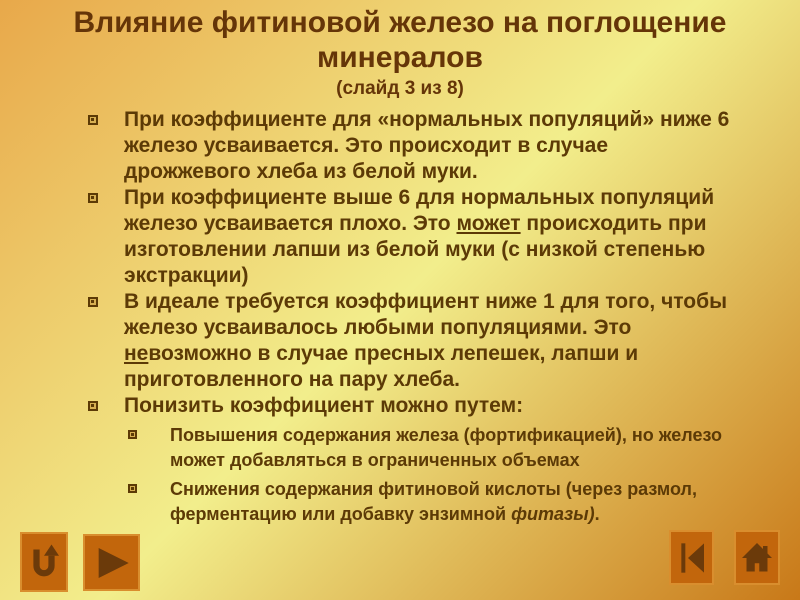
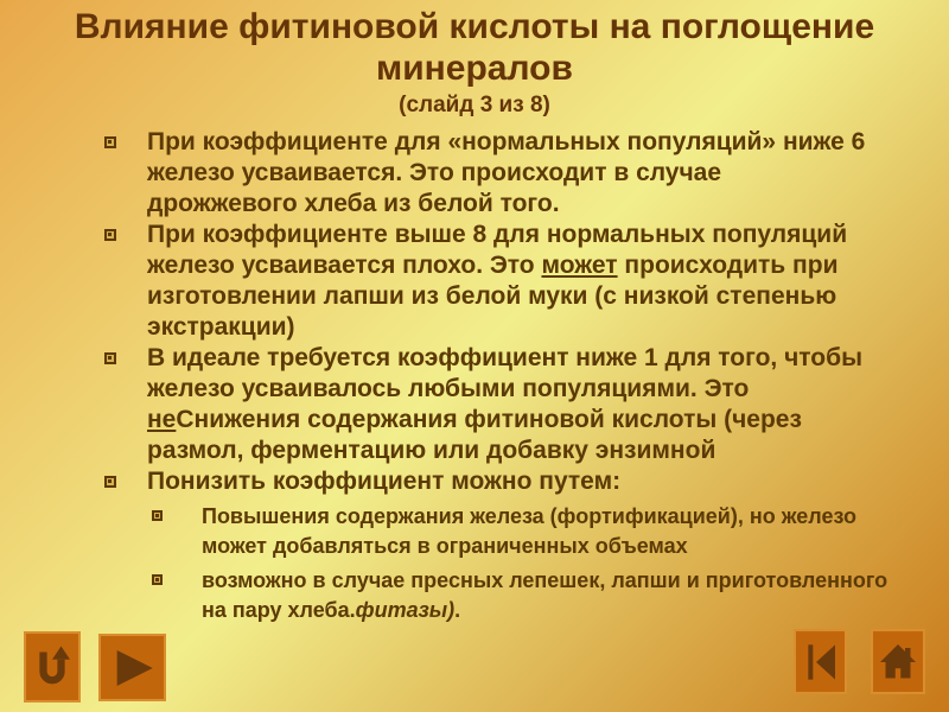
- Влияние фитиновой железо на поглощение минералов
+ Влияние фитиновой кислоты на поглощение минералов
  (слайд 3 из 8)
- При коэффициенте для «нормальных популяций» ниже 6 железо усваивается. Это происходит в случае дрожжевого хлеба из белой муки.
+ При коэффициенте для «нормальных популяций» ниже 6 железо усваивается. Это происходит в случае дрожжевого хлеба из белой того.
- При коэффициенте выше 6 для нормальных популяций железо усваивается плохо. Это может происходить при изготовлении лапши из белой муки (с низкой степенью экстракции)
+ При коэффициенте выше 8 для нормальных популяций железо усваивается плохо. Это может происходить при изготовлении лапши из белой муки (с низкой степенью экстракции)
- В идеале требуется коэффициент ниже 1 для того, чтобы железо усваивалось любыми популяциями. Это невозможно в случае пресных лепешек, лапши и приготовленного на пару хлеба.
+ В идеале требуется коэффициент ниже 1 для того, чтобы железо усваивалось любыми популяциями. Это неСнижения содержания фитиновой кислоты (через размол, ферментацию или добавку энзимной
  Понизить коэффициент можно путем:
  Повышения содержания железа (фортификацией), но железо может добавляться в ограниченных объемах
- Снижения содержания фитиновой кислоты (через размол, ферментацию или добавку энзимной фитазы).
+ возможно в случае пресных лепешек, лапши и приготовленного на пару хлеба.фитазы).
